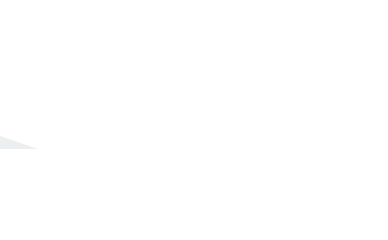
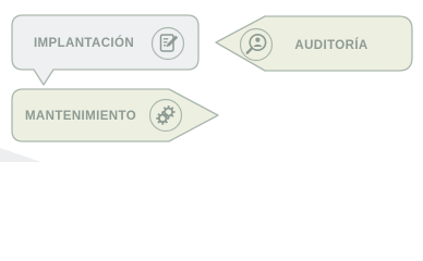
+ AUDITORÍA
+ IMPLANTACIÓN
+ MANTENIMIENTO
